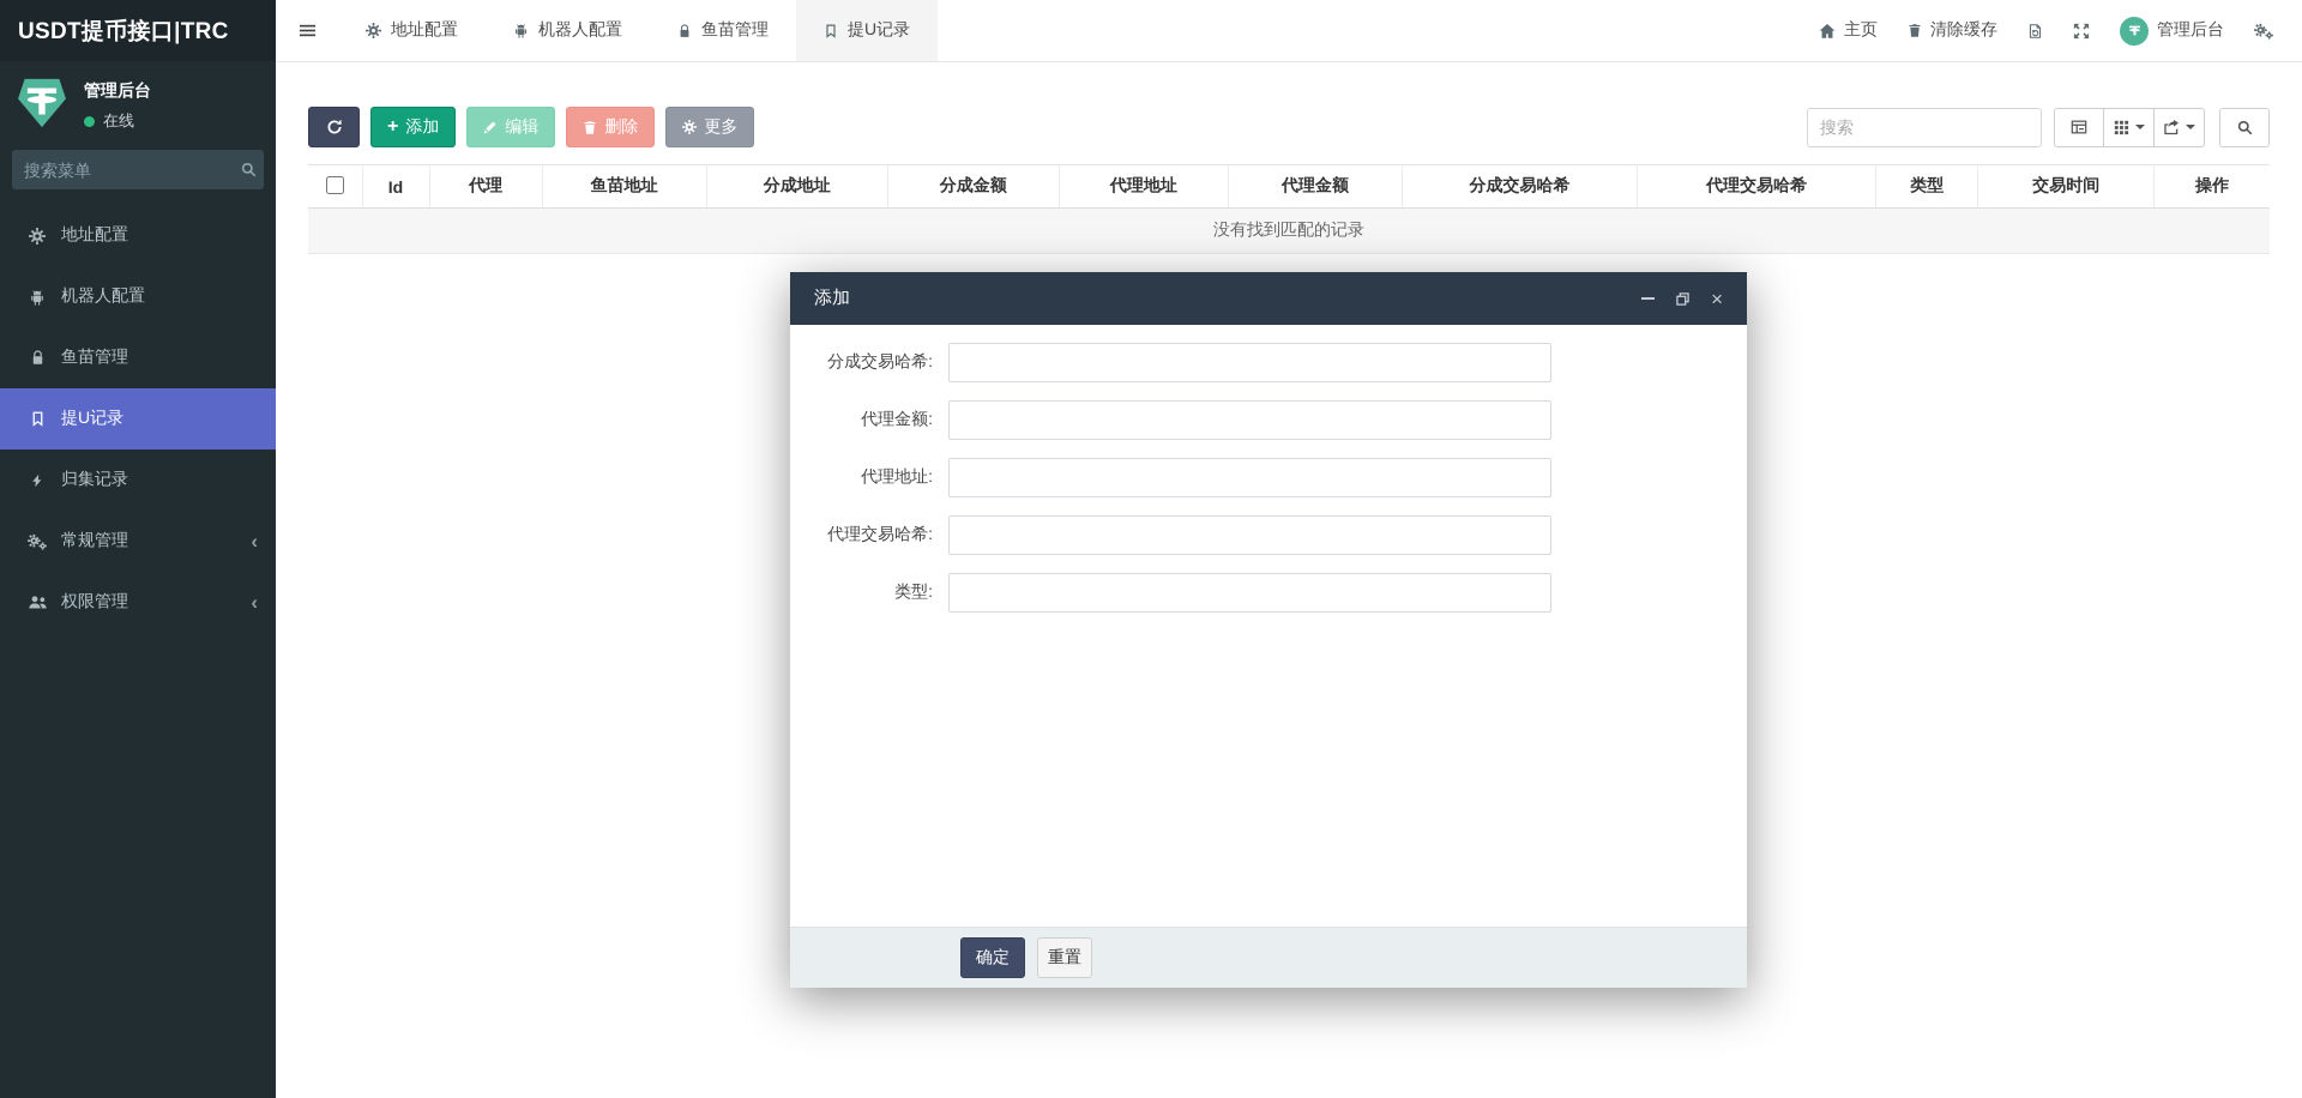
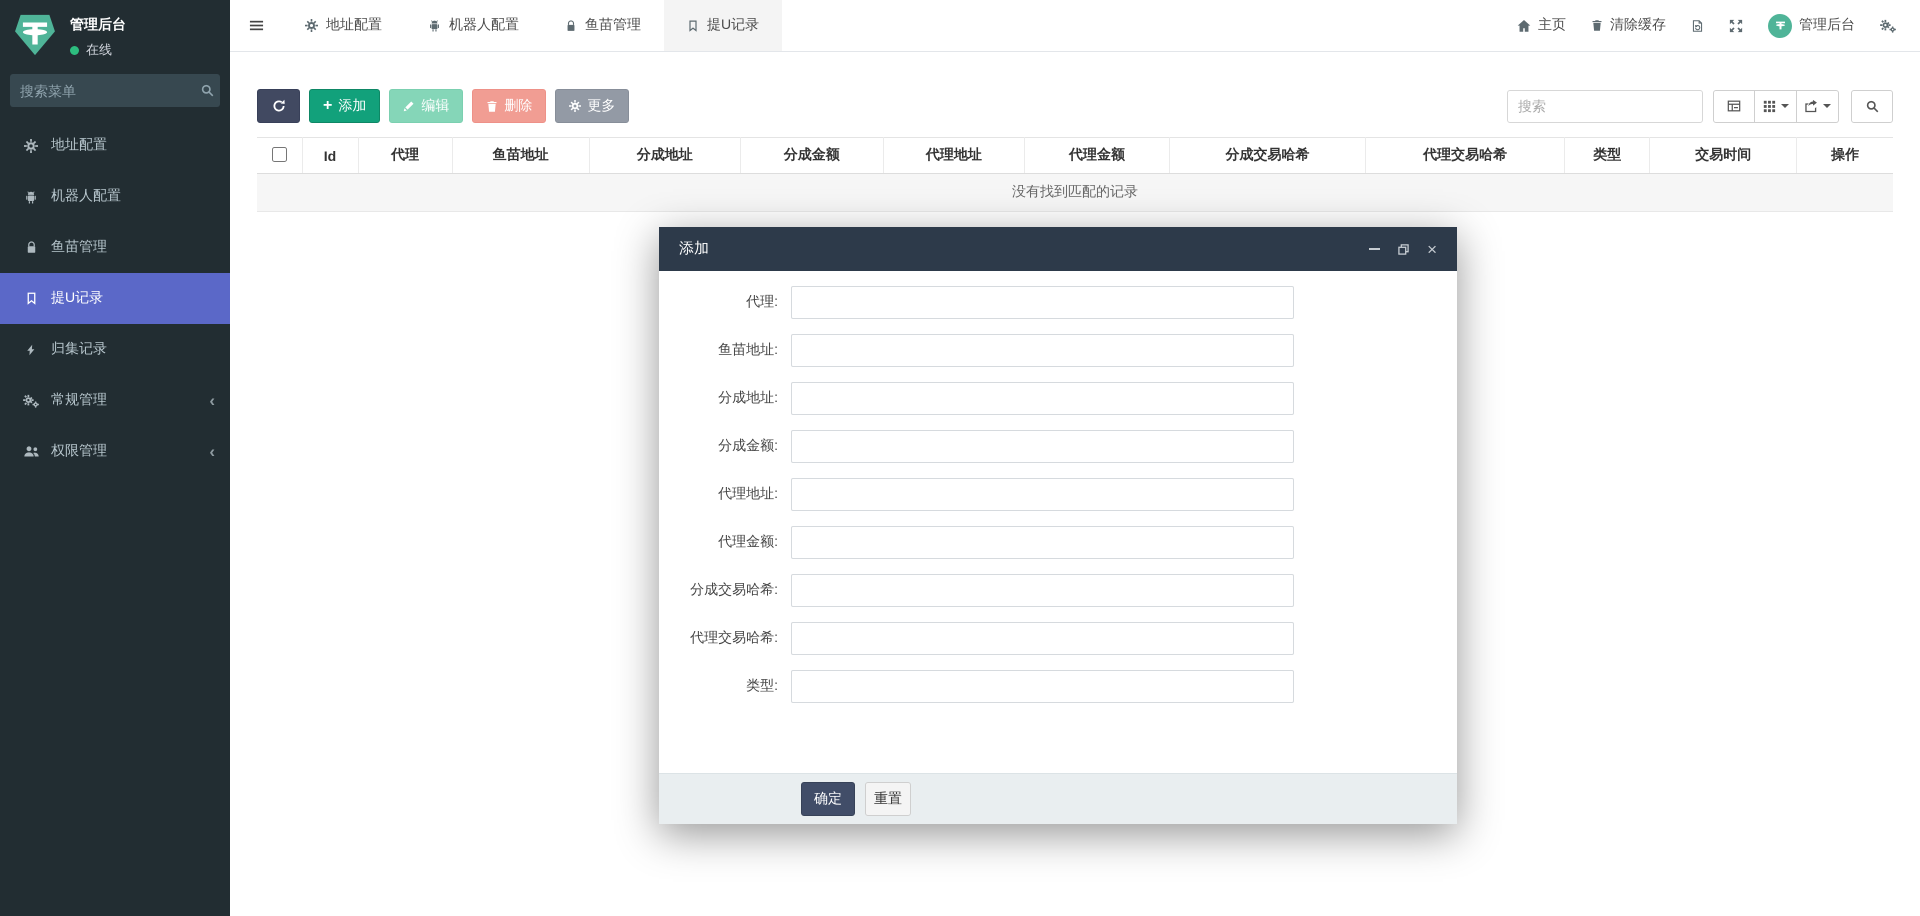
- USDT提币接口|TRC
  管理后台
  在线
  搜索菜单
  地址配置
  机器人配置
  鱼苗管理
  提U记录
  归集记录
  常规管理
  ‹
  权限管理
  ‹
  地址配置
  机器人配置
  鱼苗管理
  提U记录
  主页
  清除缓存
  管理后台
  +
  添加
  编辑
  删除
  更多
  搜索
  	Id	代理	鱼苗地址	分成地址	分成金额	代理地址	代理金额	分成交易哈希	代理交易哈希	类型	交易时间	操作
  没有找到匹配的记录
  添加
  ×
+ 代理:
+ 鱼苗地址:
+ 分成地址:
+ 分成金额:
- 分成交易哈希:
+ 代理地址:
  代理金额:
- 代理地址:
+ 分成交易哈希:
  代理交易哈希:
  类型:
  确定
  重置
